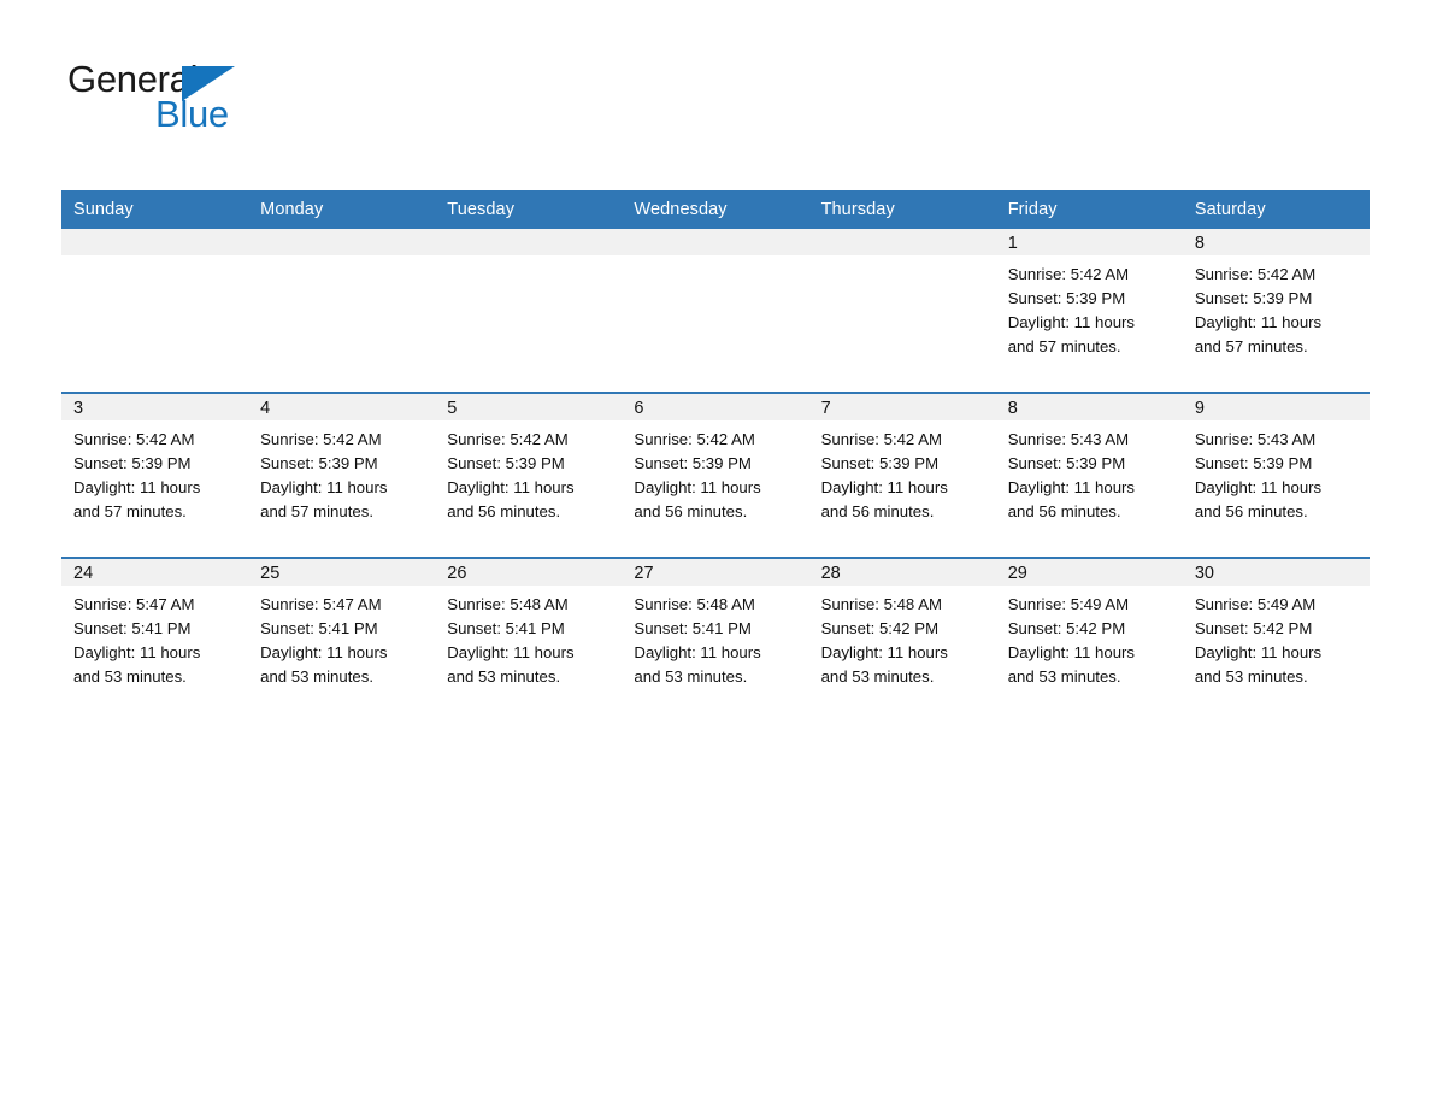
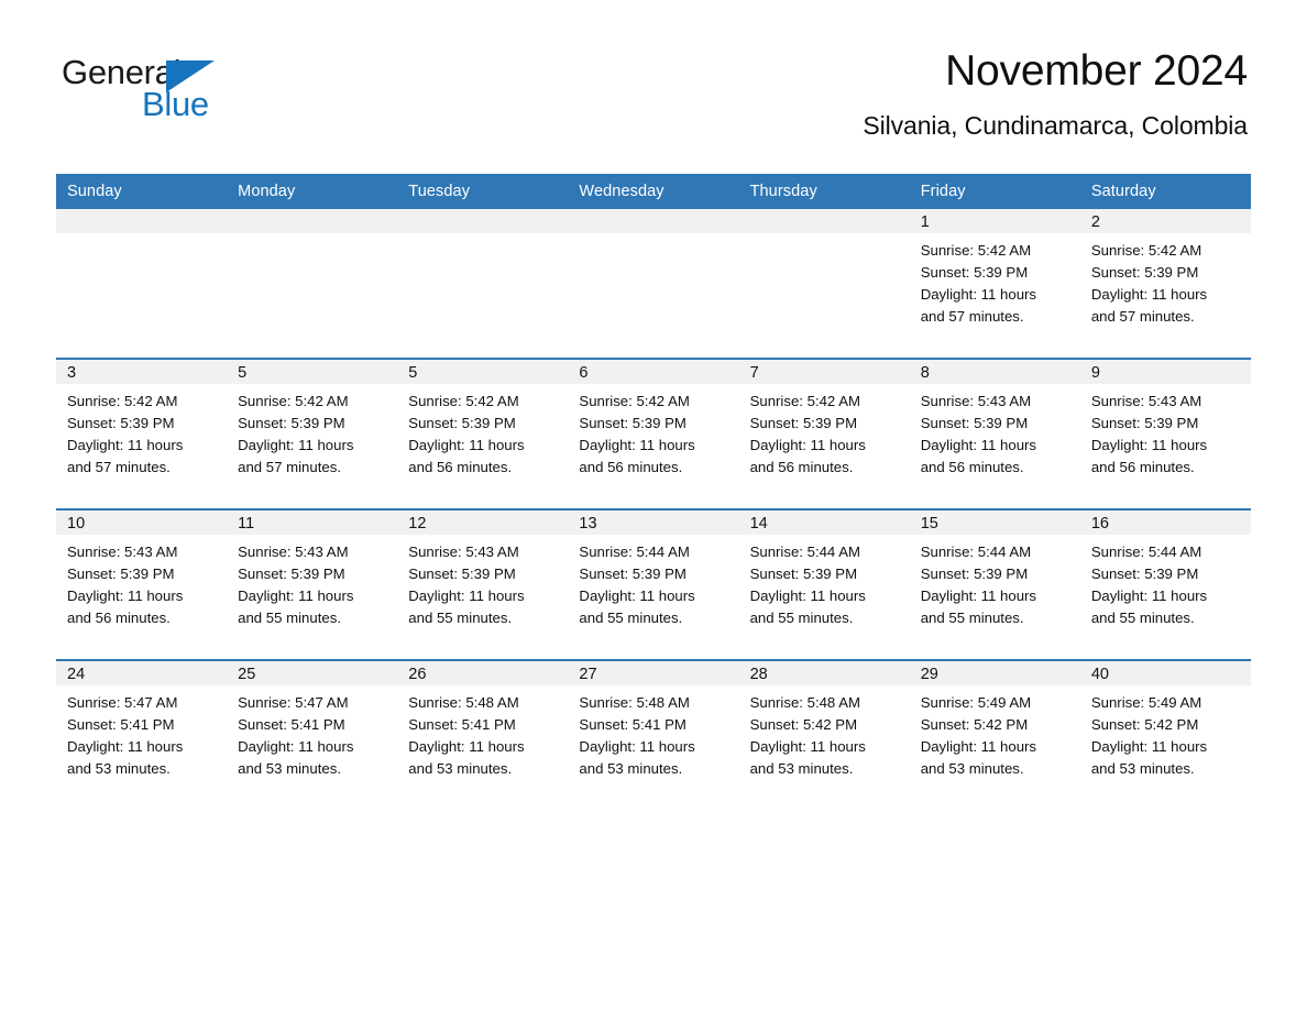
  General
  Blue
+ November 2024
+ Silvania, Cundinamarca, Colombia
  Sunday	Monday	Tuesday	Wednesday	Thursday	Friday	Saturday
- 					1Sunrise: 5:42 AMSunset: 5:39 PMDaylight: 11 hoursand 57 minutes.	8Sunrise: 5:42 AMSunset: 5:39 PMDaylight: 11 hoursand 57 minutes.
+ 					1Sunrise: 5:42 AMSunset: 5:39 PMDaylight: 11 hoursand 57 minutes.	2Sunrise: 5:42 AMSunset: 5:39 PMDaylight: 11 hoursand 57 minutes.
- 3Sunrise: 5:42 AMSunset: 5:39 PMDaylight: 11 hoursand 57 minutes.	4Sunrise: 5:42 AMSunset: 5:39 PMDaylight: 11 hoursand 57 minutes.	5Sunrise: 5:42 AMSunset: 5:39 PMDaylight: 11 hoursand 56 minutes.	6Sunrise: 5:42 AMSunset: 5:39 PMDaylight: 11 hoursand 56 minutes.	7Sunrise: 5:42 AMSunset: 5:39 PMDaylight: 11 hoursand 56 minutes.	8Sunrise: 5:43 AMSunset: 5:39 PMDaylight: 11 hoursand 56 minutes.	9Sunrise: 5:43 AMSunset: 5:39 PMDaylight: 11 hoursand 56 minutes.
+ 3Sunrise: 5:42 AMSunset: 5:39 PMDaylight: 11 hoursand 57 minutes.	5Sunrise: 5:42 AMSunset: 5:39 PMDaylight: 11 hoursand 57 minutes.	5Sunrise: 5:42 AMSunset: 5:39 PMDaylight: 11 hoursand 56 minutes.	6Sunrise: 5:42 AMSunset: 5:39 PMDaylight: 11 hoursand 56 minutes.	7Sunrise: 5:42 AMSunset: 5:39 PMDaylight: 11 hoursand 56 minutes.	8Sunrise: 5:43 AMSunset: 5:39 PMDaylight: 11 hoursand 56 minutes.	9Sunrise: 5:43 AMSunset: 5:39 PMDaylight: 11 hoursand 56 minutes.
+ 10Sunrise: 5:43 AMSunset: 5:39 PMDaylight: 11 hoursand 56 minutes.	11Sunrise: 5:43 AMSunset: 5:39 PMDaylight: 11 hoursand 55 minutes.	12Sunrise: 5:43 AMSunset: 5:39 PMDaylight: 11 hoursand 55 minutes.	13Sunrise: 5:44 AMSunset: 5:39 PMDaylight: 11 hoursand 55 minutes.	14Sunrise: 5:44 AMSunset: 5:39 PMDaylight: 11 hoursand 55 minutes.	15Sunrise: 5:44 AMSunset: 5:39 PMDaylight: 11 hoursand 55 minutes.	16Sunrise: 5:44 AMSunset: 5:39 PMDaylight: 11 hoursand 55 minutes.
- 24Sunrise: 5:47 AMSunset: 5:41 PMDaylight: 11 hoursand 53 minutes.	25Sunrise: 5:47 AMSunset: 5:41 PMDaylight: 11 hoursand 53 minutes.	26Sunrise: 5:48 AMSunset: 5:41 PMDaylight: 11 hoursand 53 minutes.	27Sunrise: 5:48 AMSunset: 5:41 PMDaylight: 11 hoursand 53 minutes.	28Sunrise: 5:48 AMSunset: 5:42 PMDaylight: 11 hoursand 53 minutes.	29Sunrise: 5:49 AMSunset: 5:42 PMDaylight: 11 hoursand 53 minutes.	30Sunrise: 5:49 AMSunset: 5:42 PMDaylight: 11 hoursand 53 minutes.
+ 24Sunrise: 5:47 AMSunset: 5:41 PMDaylight: 11 hoursand 53 minutes.	25Sunrise: 5:47 AMSunset: 5:41 PMDaylight: 11 hoursand 53 minutes.	26Sunrise: 5:48 AMSunset: 5:41 PMDaylight: 11 hoursand 53 minutes.	27Sunrise: 5:48 AMSunset: 5:41 PMDaylight: 11 hoursand 53 minutes.	28Sunrise: 5:48 AMSunset: 5:42 PMDaylight: 11 hoursand 53 minutes.	29Sunrise: 5:49 AMSunset: 5:42 PMDaylight: 11 hoursand 53 minutes.	40Sunrise: 5:49 AMSunset: 5:42 PMDaylight: 11 hoursand 53 minutes.
